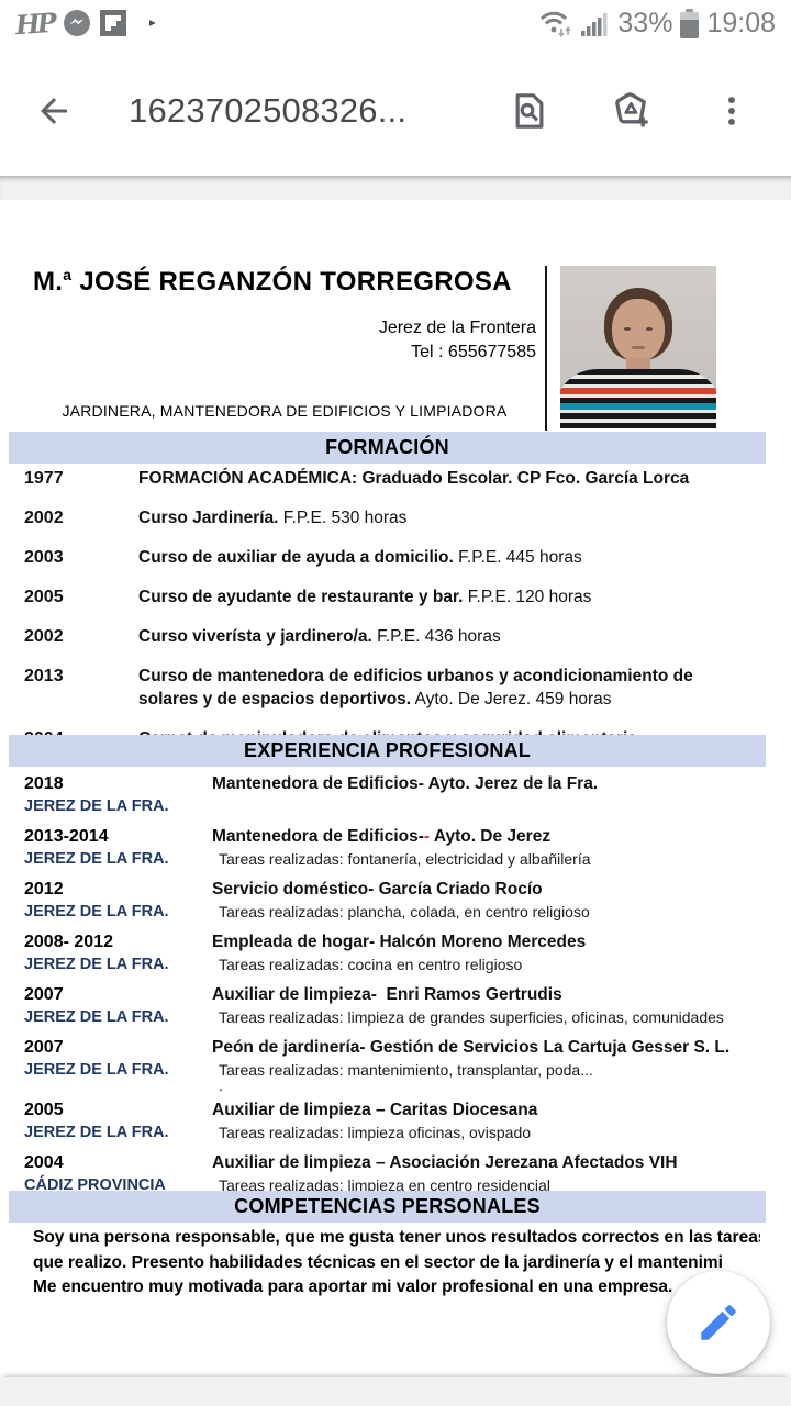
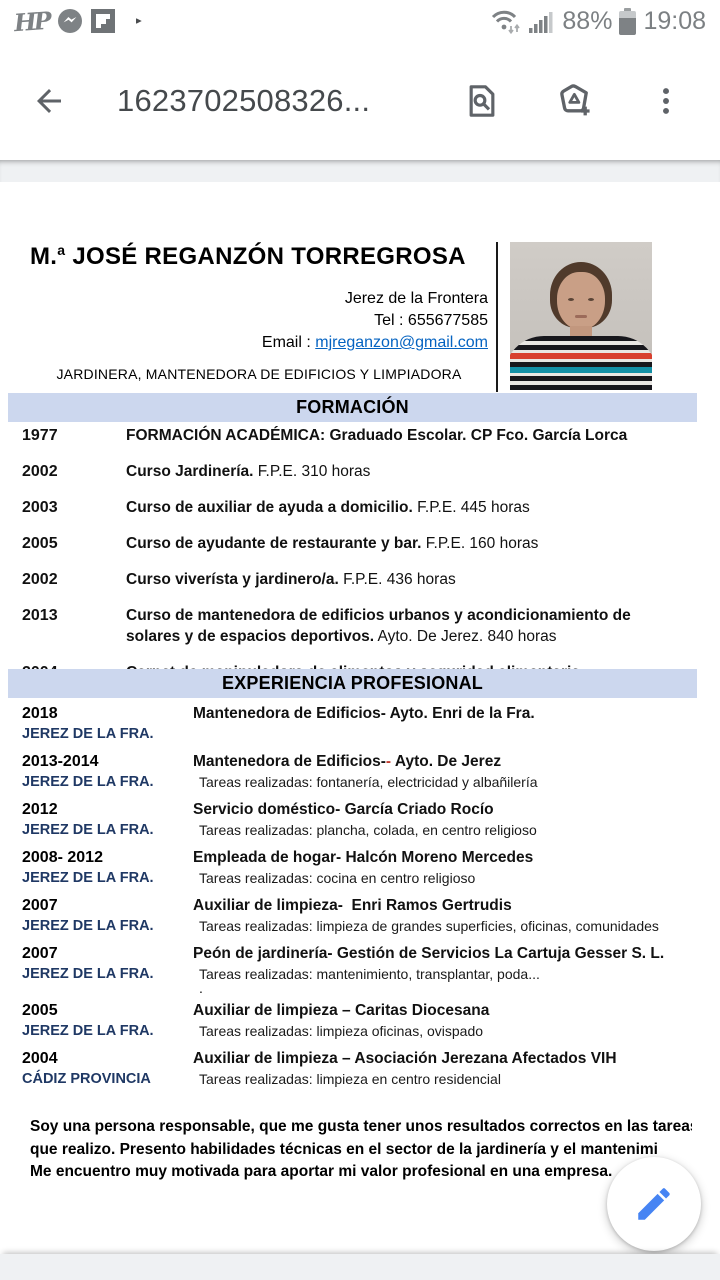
- 33%
+ 88%
  19:08
  1623702508326...
  M.a JOSÉ REGANZÓN TORREGROSA
  Jerez de la Frontera
  Tel : 655677585
+ Email : mjreganzon@gmail.com
  JARDINERA, MANTENEDORA DE EDIFICIOS Y LIMPIADORA
  FORMACIÓN
  1977
  FORMACIÓN ACADÉMICA: Graduado Escolar. CP Fco. García Lorca
  2002
- Curso Jardinería. F.P.E. 530 horas
+ Curso Jardinería. F.P.E. 310 horas
  2003
  Curso de auxiliar de ayuda a domicilio. F.P.E. 445 horas
  2005
- Curso de ayudante de restaurante y bar. F.P.E. 120 horas
+ Curso de ayudante de restaurante y bar. F.P.E. 160 horas
  2002
  Curso viverísta y jardinero/a. F.P.E. 436 horas
  2013
- Curso de mantenedora de edificios urbanos y acondicionamiento de solares y de espacios deportivos. Ayto. De Jerez. 459 horas
+ Curso de mantenedora de edificios urbanos y acondicionamiento de solares y de espacios deportivos. Ayto. De Jerez. 840 horas
  EXPERIENCIA PROFESIONAL
  2018
  JEREZ DE LA FRA.
- Mantenedora de Edificios- Ayto. Jerez de la Fra.
+ Mantenedora de Edificios- Ayto. Enri de la Fra.
  2013-2014
  JEREZ DE LA FRA.
  Mantenedora de Edificios-- Ayto. De Jerez
  Tareas realizadas: fontanería, electricidad y albañilería
  2012
  JEREZ DE LA FRA.
  Servicio doméstico- García Criado Rocío
  Tareas realizadas: plancha, colada, en centro religioso
  2008- 2012
  JEREZ DE LA FRA.
  Empleada de hogar- Halcón Moreno Mercedes
  Tareas realizadas: cocina en centro religioso
  2007
  JEREZ DE LA FRA.
  Auxiliar de limpieza- Enri Ramos Gertrudis
  Tareas realizadas: limpieza de grandes superficies, oficinas, comunidades
  2007
  JEREZ DE LA FRA.
  Peón de jardinería- Gestión de Servicios La Cartuja Gesser S. L.
  Tareas realizadas: mantenimiento, transplantar, poda...
  .
  2005
  JEREZ DE LA FRA.
  Auxiliar de limpieza – Caritas Diocesana
  Tareas realizadas: limpieza oficinas, ovispado
  2004
  CÁDIZ PROVINCIA
  Auxiliar de limpieza – Asociación Jerezana Afectados VIH
  Tareas realizadas: limpieza en centro residencial
- COMPETENCIAS PERSONALES
  Soy una persona responsable, que me gusta tener unos resultados correctos en las tarea
  que realizo. Presento habilidades técnicas en el sector de la jardinería y el mantenimi
  Me encuentro muy motivada para aportar mi valor profesional en una empresa.
